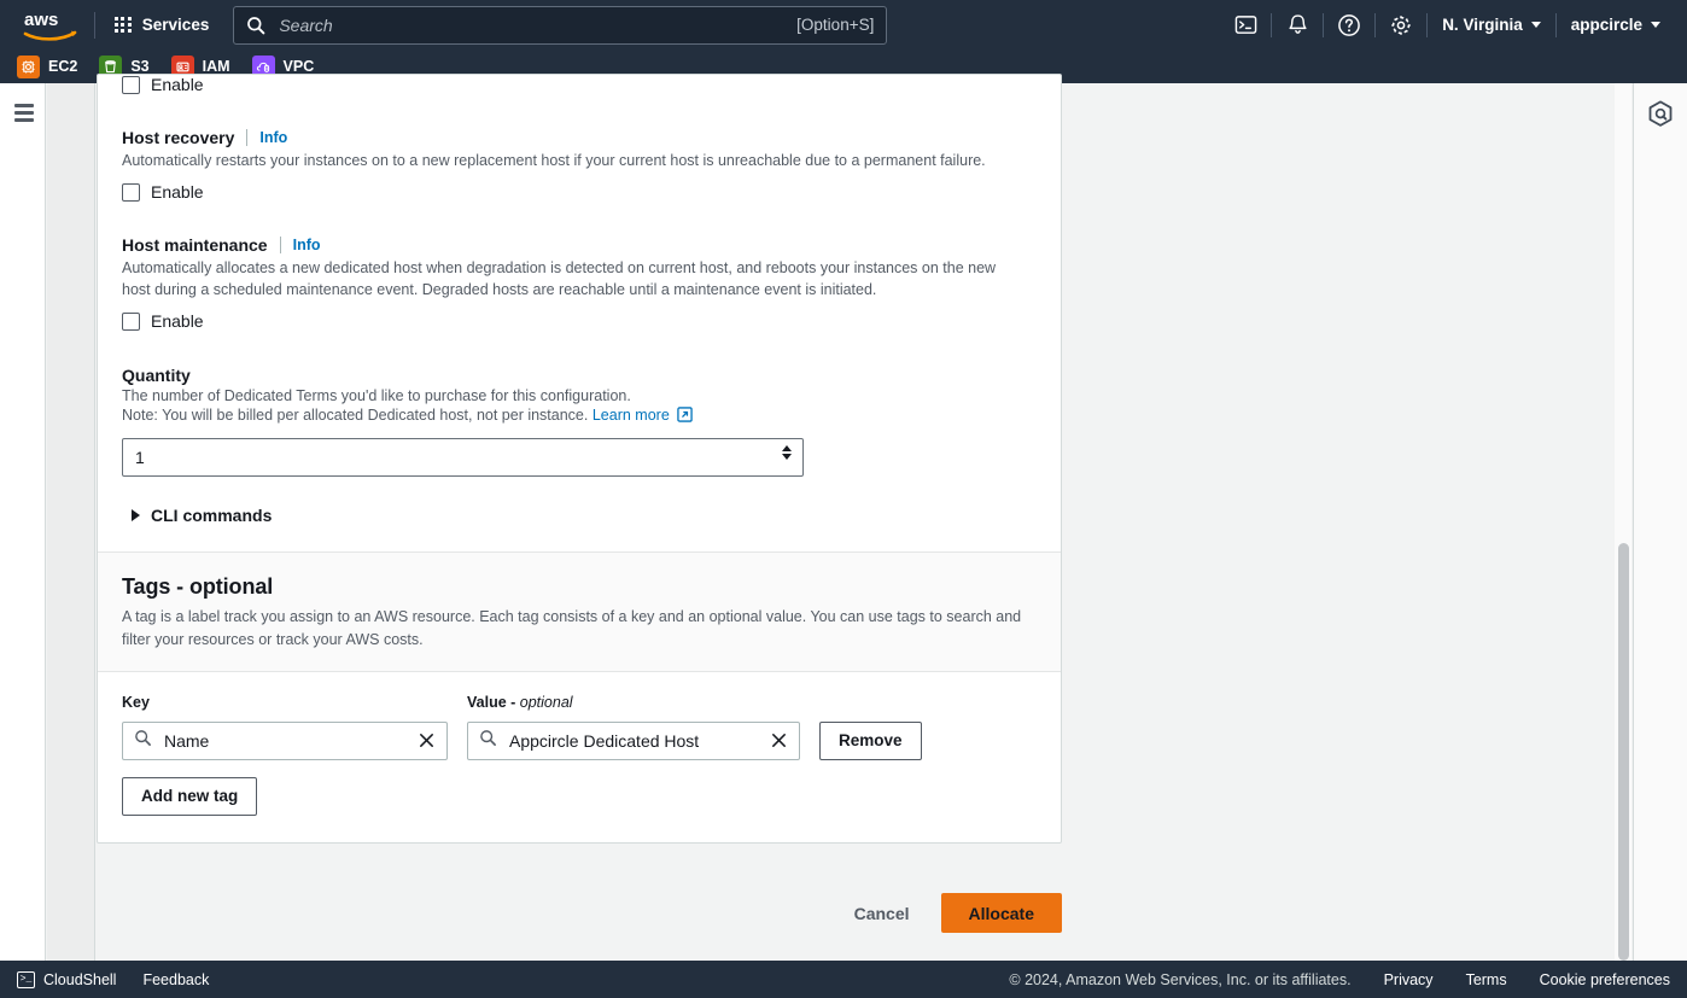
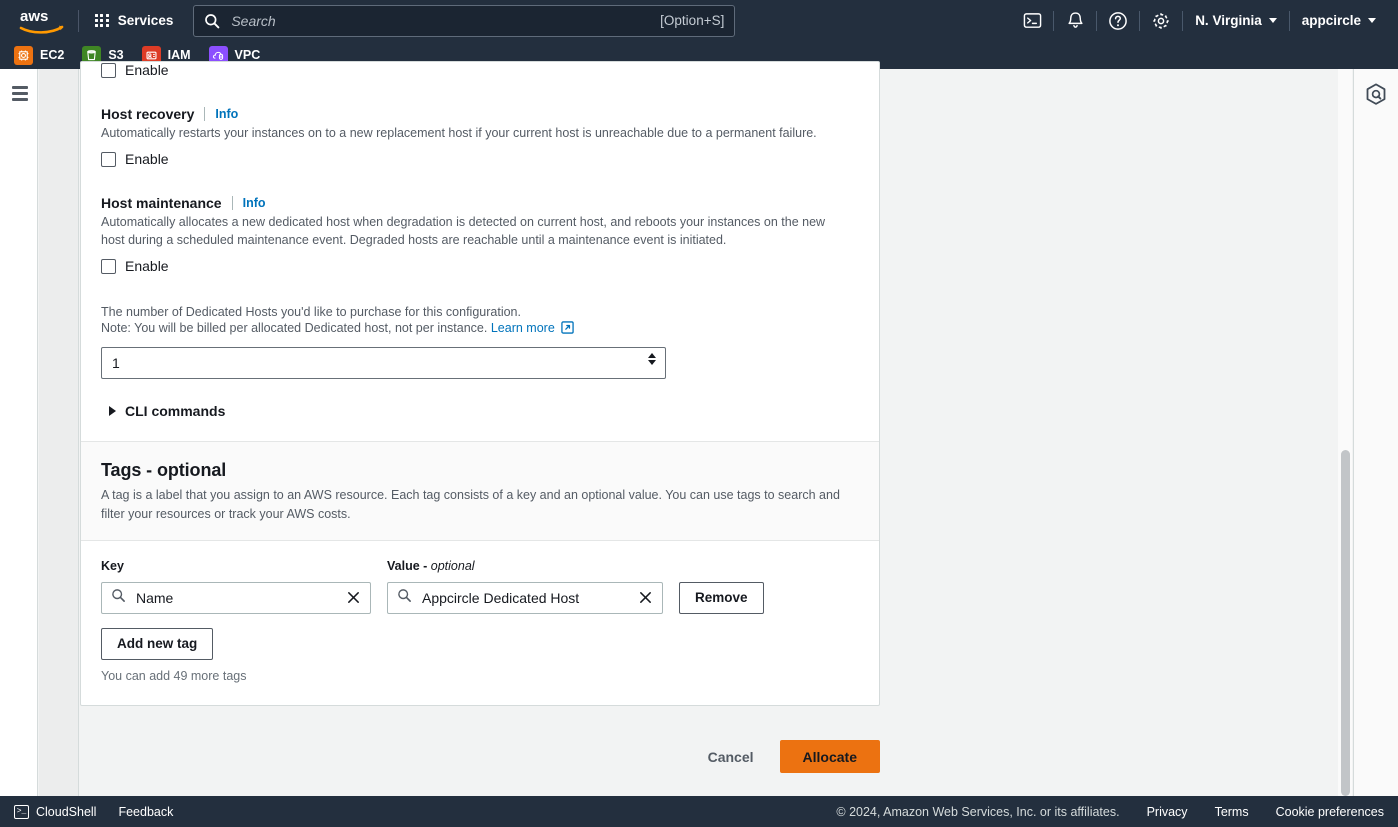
  aws
  Services
  Search
  [Option+S]
  N. Virginia
  appcircle
  EC2
  S3
  IAM
  VPC
  Enable
  Host recovery
  Info
  Automatically restarts your instances on to a new replacement host if your current host is unreachable due to a permanent failure.
  Enable
  Host maintenance
  Info
  Automatically allocates a new dedicated host when degradation is detected on current host, and reboots your instances on the new host during a scheduled maintenance event. Degraded hosts are reachable until a maintenance event is initiated.
  Enable
- Quantity
- The number of Dedicated Terms you'd like to purchase for this configuration.
+ The number of Dedicated Hosts you'd like to purchase for this configuration.
  Note: You will be billed per allocated Dedicated host, not per instance. Learn more
  1
  CLI commands
  Tags - optional
- A tag is a label track you assign to an AWS resource. Each tag consists of a key and an optional value. You can use tags to search and filter your resources or track your AWS costs.
+ A tag is a label that you assign to an AWS resource. Each tag consists of a key and an optional value. You can use tags to search and filter your resources or track your AWS costs.
  Key
  Value - optional
  Name
  Appcircle Dedicated Host
  Remove
  Add new tag
+ You can add 49 more tags
  Cancel
  Allocate
  >_
  CloudShell
  Feedback
  © 2024, Amazon Web Services, Inc. or its affiliates.
  Privacy
  Terms
  Cookie preferences
